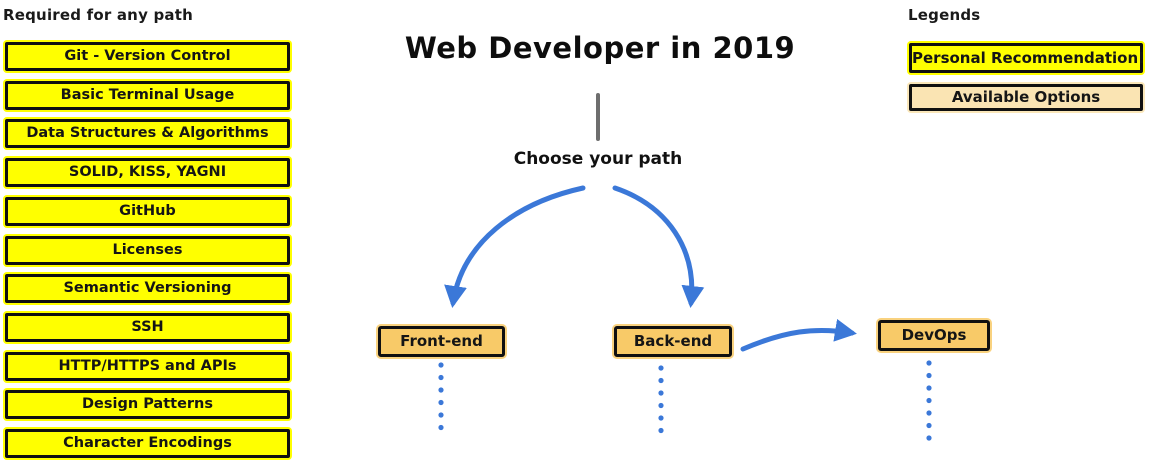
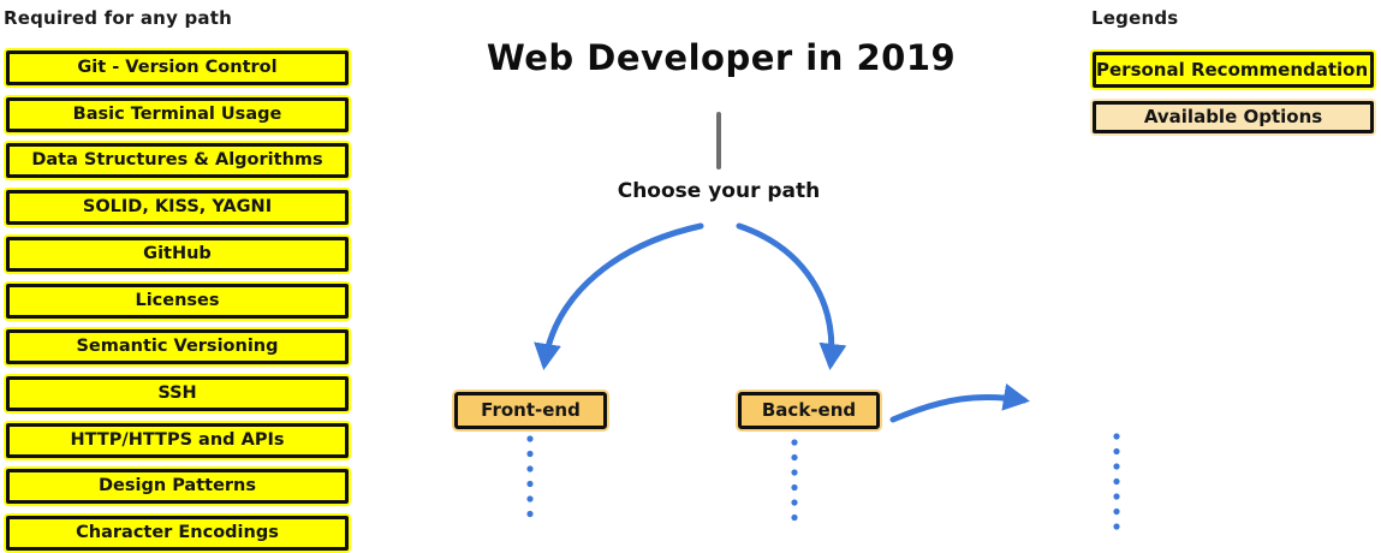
  Required for any path
  Git - Version Control
  Basic Terminal Usage
  Data Structures & Algorithms
  SOLID, KISS, YAGNI
  GitHub
  Licenses
  Semantic Versioning
  SSH
  HTTP/HTTPS and APIs
  Design Patterns
  Character Encodings
  Web Developer in 2019
  Choose your path
  Front-end
  Back-end
- DevOps
  Legends
  Personal Recommendation!
  Available Options
